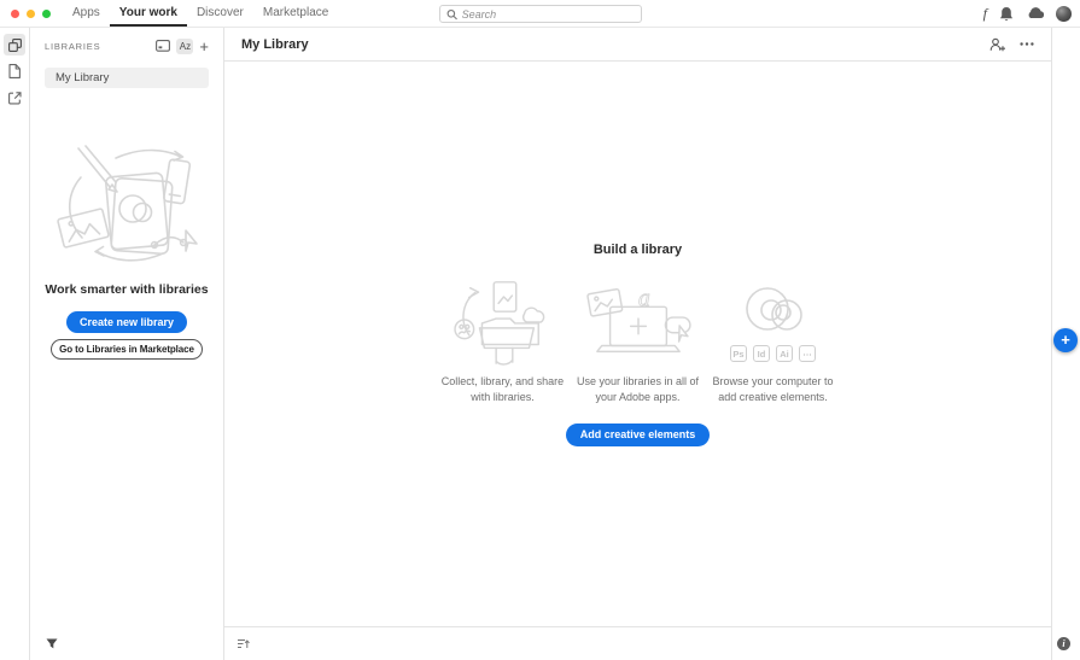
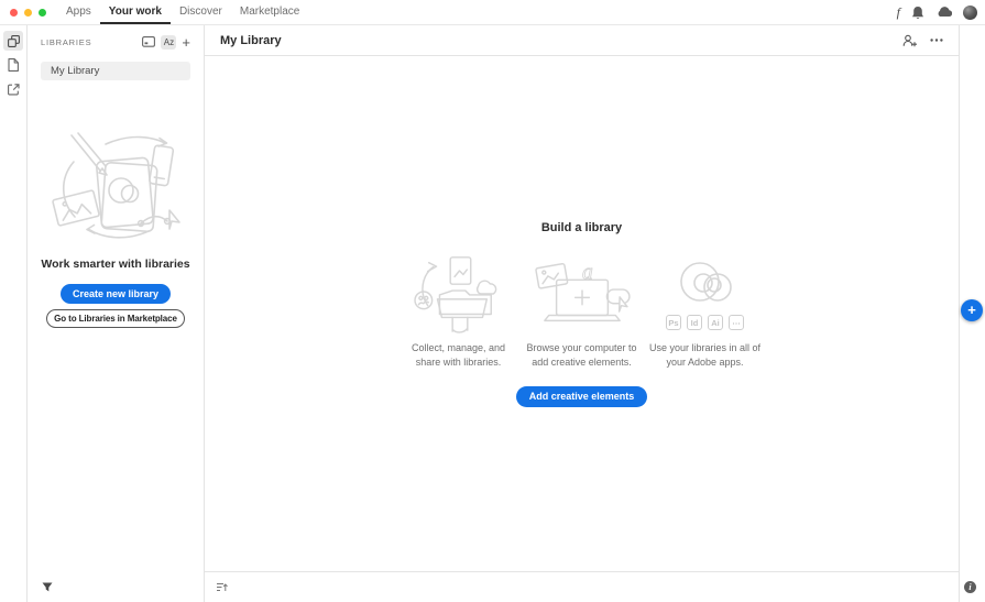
  Apps
  Your work
  Discover
  Marketplace
- Search
  f
  LIBRARIES
  Az
  +
  My Library
  Work smarter with libraries
  Create new library
  Go to Libraries in Marketplace
  My Library
  Build a library
- Collect, library, and share with libraries.
+ Collect, manage, and share with libraries.
  a
- Use your libraries in all of your Adobe apps.
+ Browse your computer to add creative elements.
  Ps
  Id
  Ai
  ⋯
- Browse your computer to add creative elements.
+ Use your libraries in all of your Adobe apps.
  Add creative elements
  +
  i
